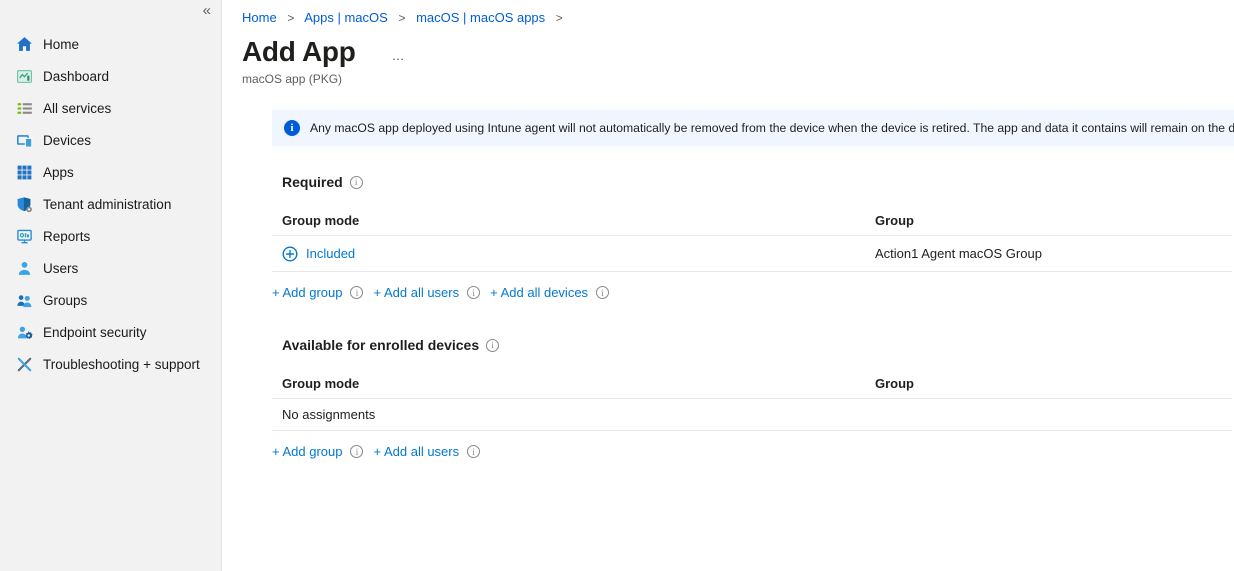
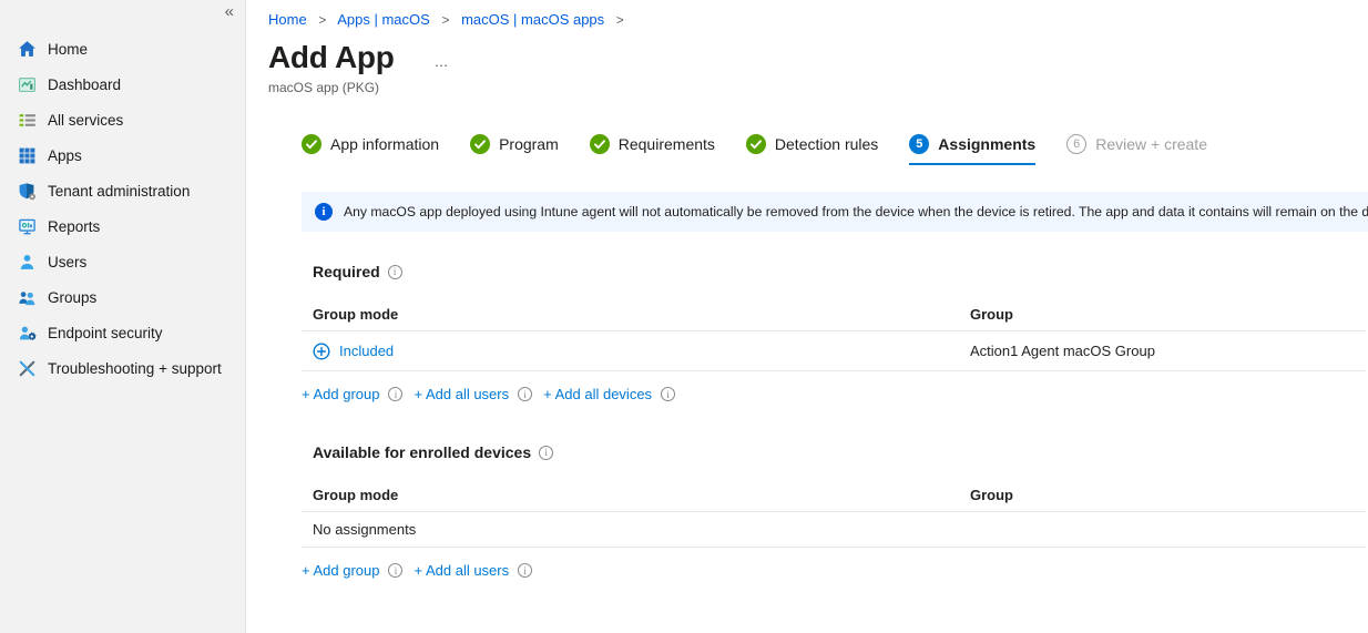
  «
  Home
  Dashboard
  All services
- Devices
  Apps
  Tenant administration
  Reports
  Users
  Groups
  Endpoint security
  Troubleshooting + support
  Home > Apps | macOS > macOS | macOS apps >
  Add App
  …
  macOS app (PKG)
+ App information
+ Program
+ Requirements
+ Detection rules
+ 5
+ Assignments
+ 6
+ Review + create
  i
  Any macOS app deployed using Intune agent will not automatically be removed from the device when the device is retired. The app and data it contains will remain on the d
  Required
  i
  Group mode
  Group
  Included
  Action1 Agent macOS Group
  + Add group
  i
  + Add all users
  i
  + Add all devices
  i
  Available for enrolled devices
  i
  Group mode
  Group
  No assignments
  + Add group
  i
  + Add all users
  i
